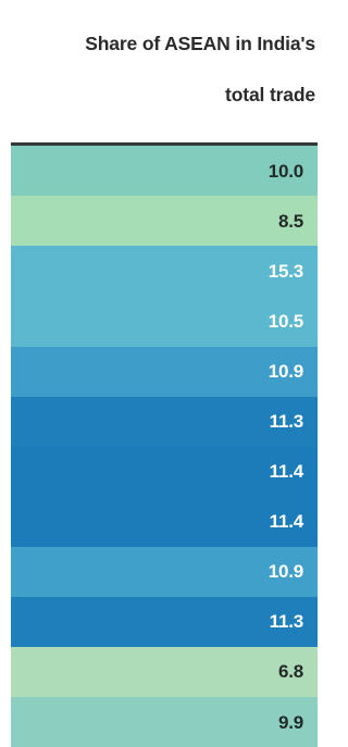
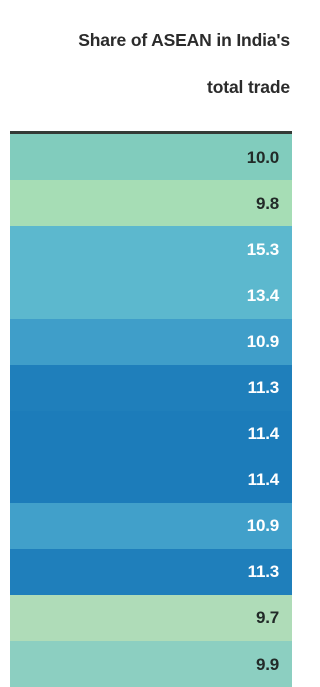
  Share of ASEAN in India's
  total trade
  10.0
- 8.5
+ 9.8
  15.3
- 10.5
+ 13.4
  10.9
  11.3
  11.4
  11.4
  10.9
  11.3
- 6.8
+ 9.7
  9.9
